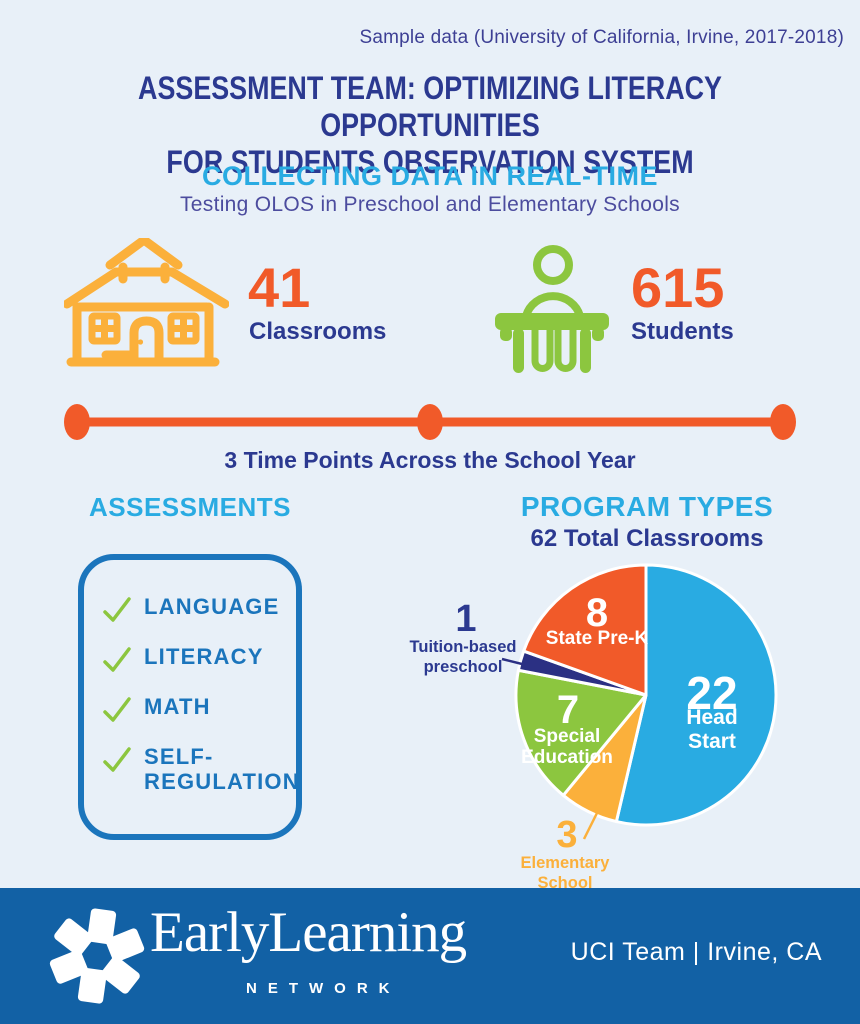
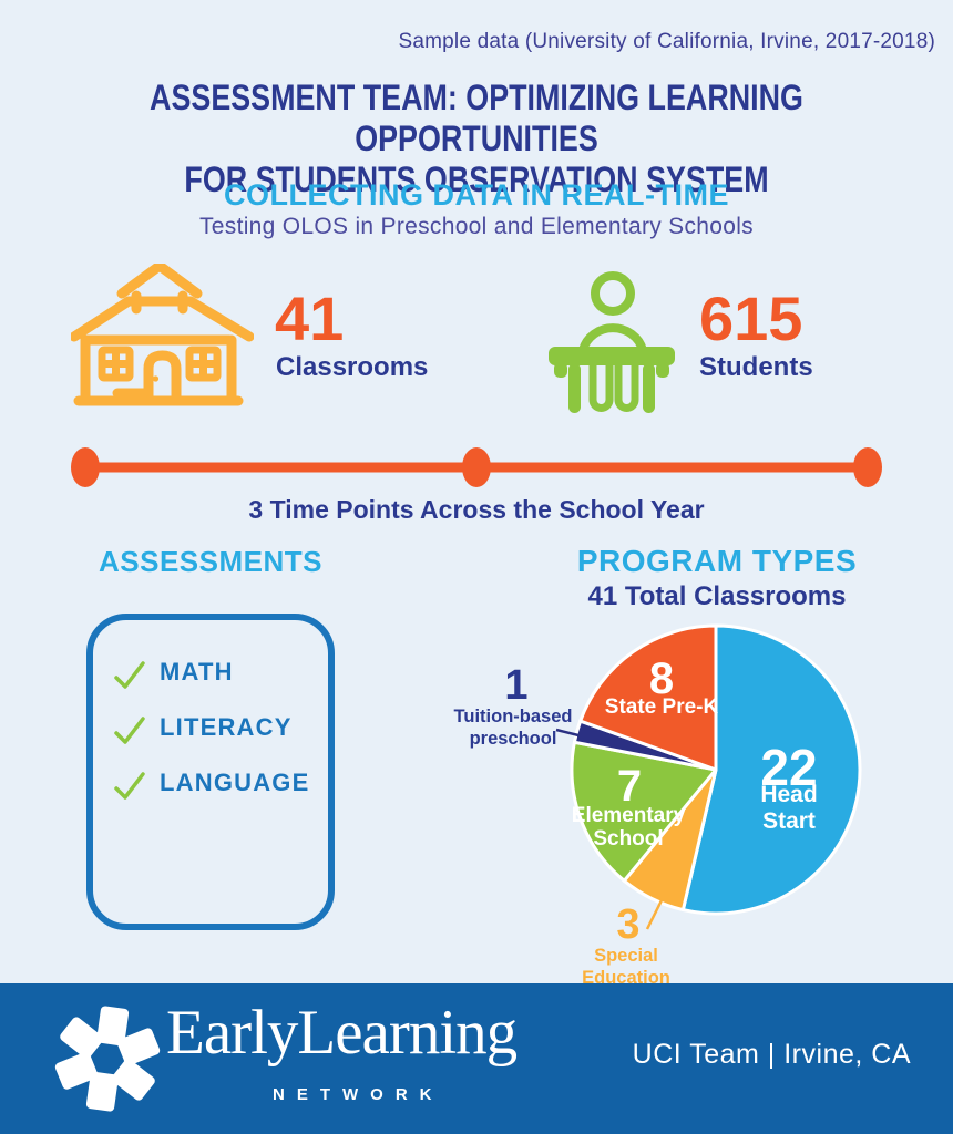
  Sample data (University of California, Irvine, 2017-2018)
- ASSESSMENT TEAM: OPTIMIZING LITERACY OPPORTUNITIES
+ ASSESSMENT TEAM: OPTIMIZING LEARNING OPPORTUNITIES
  FOR STUDENTS OBSERVATION SYSTEM
  COLLECTING DATA IN REAL-TIME
  Testing OLOS in Preschool and Elementary Schools
  41
  Classrooms
  615
  Students
  3 Time Points Across the School Year
  ASSESSMENTS
- LANGUAGE
+ MATH
  LITERACY
- MATH
+ LANGUAGE
- SELF-REGULATION
  PROGRAM TYPES
- 62 Total Classrooms
+ 41 Total Classrooms
  22
  Head Start
  8
  State Pre-K
  7
- Special Education
+ Elementary School
  1
  Tuition-based preschool
  3
- Elementary School
+ Special Education
  EarlyLearning
  NETWORK
  UCI Team | Irvine, CA
